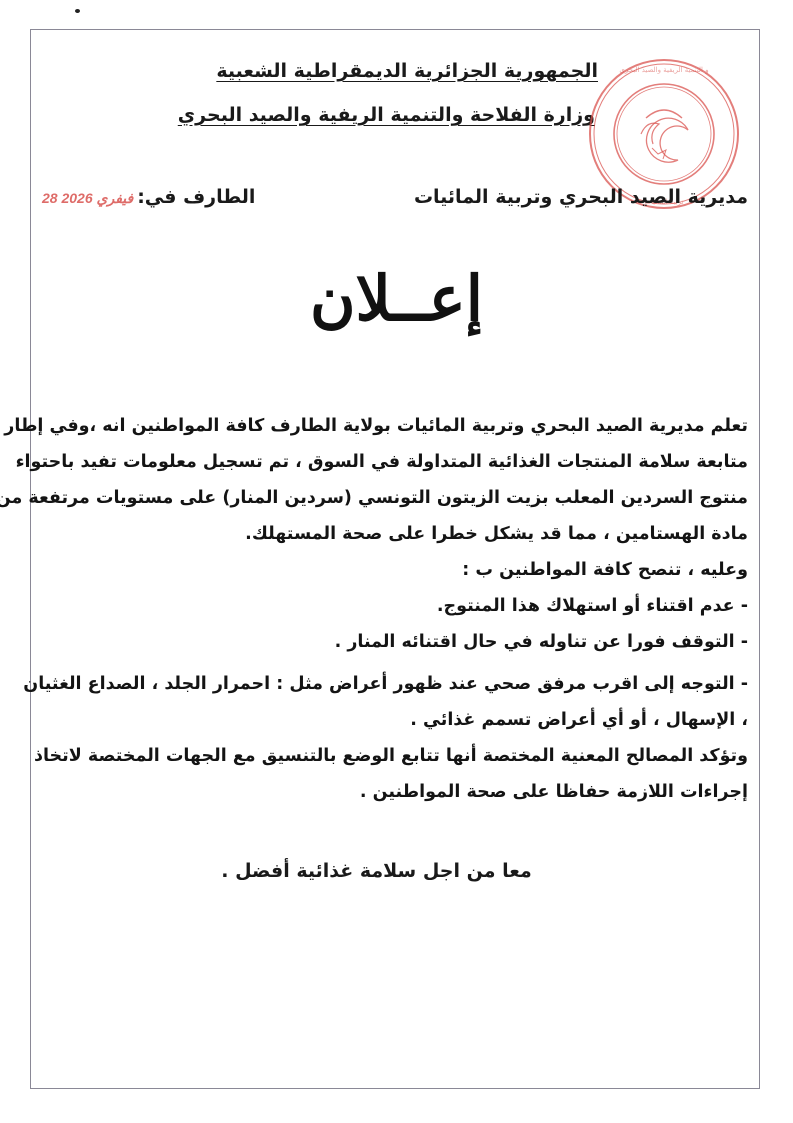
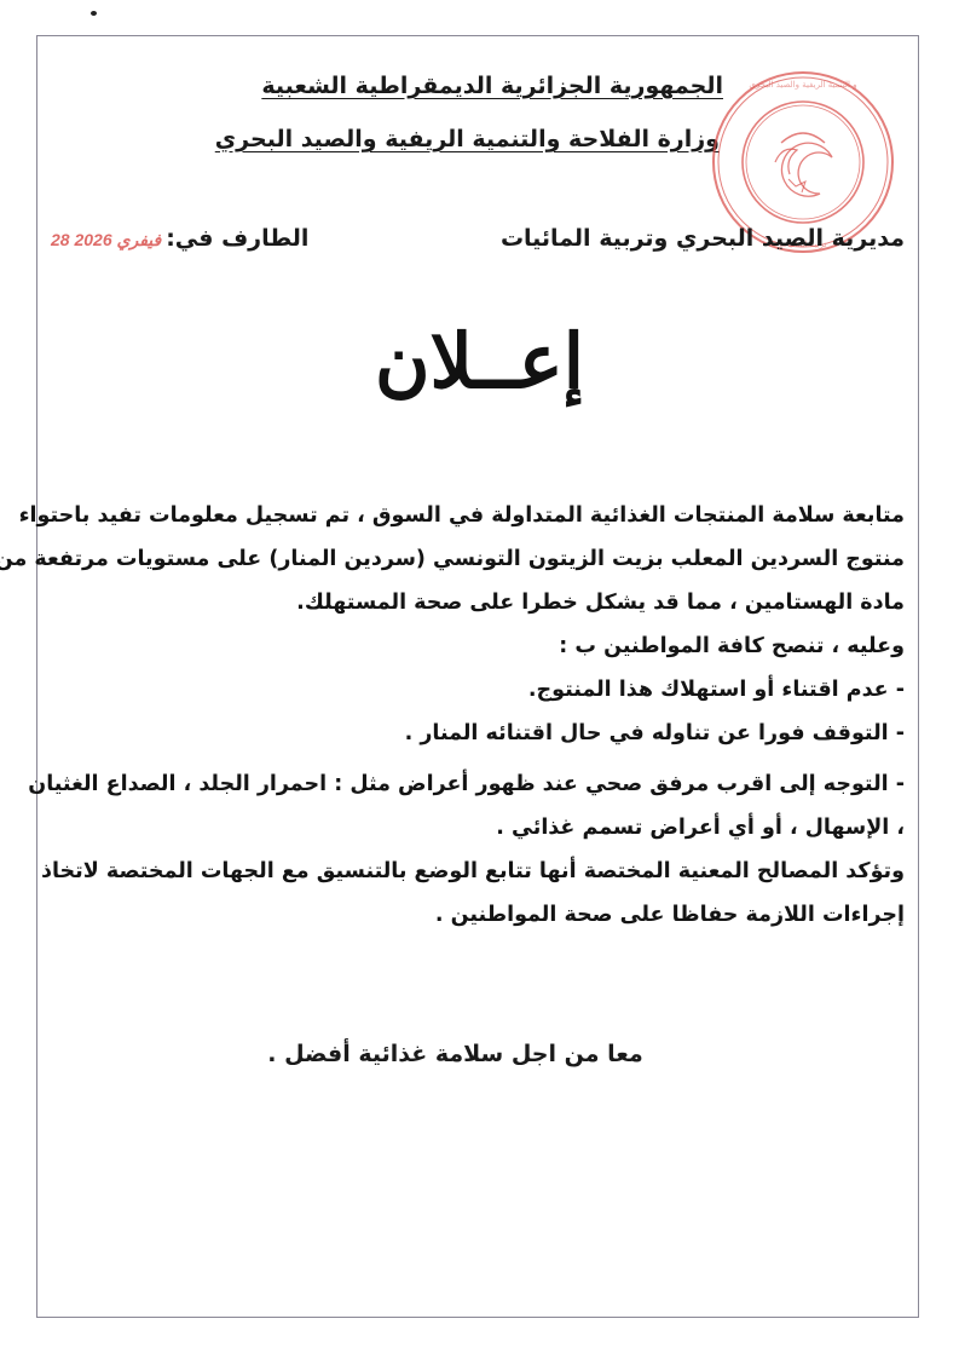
  الجمهورية الجزائرية الديمقراطية الشعبية
  وزارة الفلاحة والتنمية الريفية والصيد البحري
  و التنمية الريفية والصيد البحري
  تربية المائيات
  مديرية الصيد البحري وتربية المائيات
  الطارف في:
  28 فيفري 2026
  إعــلان
- تعلم مديرية الصيد البحري وتربية المائيات بولاية الطارف كافة المواطنين انه ،وفي إطار
  متابعة سلامة المنتجات الغذائية المتداولة في السوق ، تم تسجيل معلومات تفيد باحتواء
  منتوج السردين المعلب بزيت الزيتون التونسي (سردين المنار) على مستويات مرتفعة من
  مادة الهستامين ، مما قد يشكل خطرا على صحة المستهلك.
  وعليه ، تنصح كافة المواطنين ب :
  - عدم اقتناء أو استهلاك هذا المنتوج.
  - التوقف فورا عن تناوله في حال اقتنائه المنار .
  - التوجه إلى اقرب مرفق صحي عند ظهور أعراض مثل : احمرار الجلد ، الصداع الغثيان
  ، الإسهال ، أو أي أعراض تسمم غذائي .
  وتؤكد المصالح المعنية المختصة أنها تتابع الوضع بالتنسيق مع الجهات المختصة لاتخاذ
  إجراءات اللازمة حفاظا على صحة المواطنين .
  معا من اجل سلامة غذائية أفضل .
